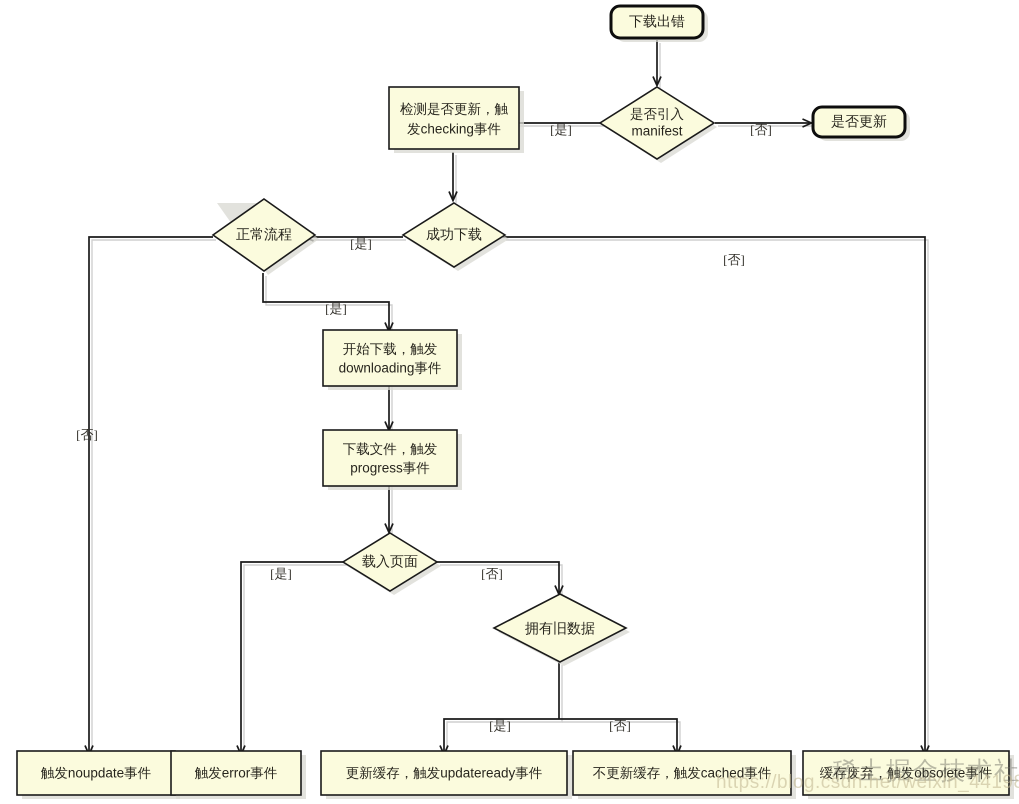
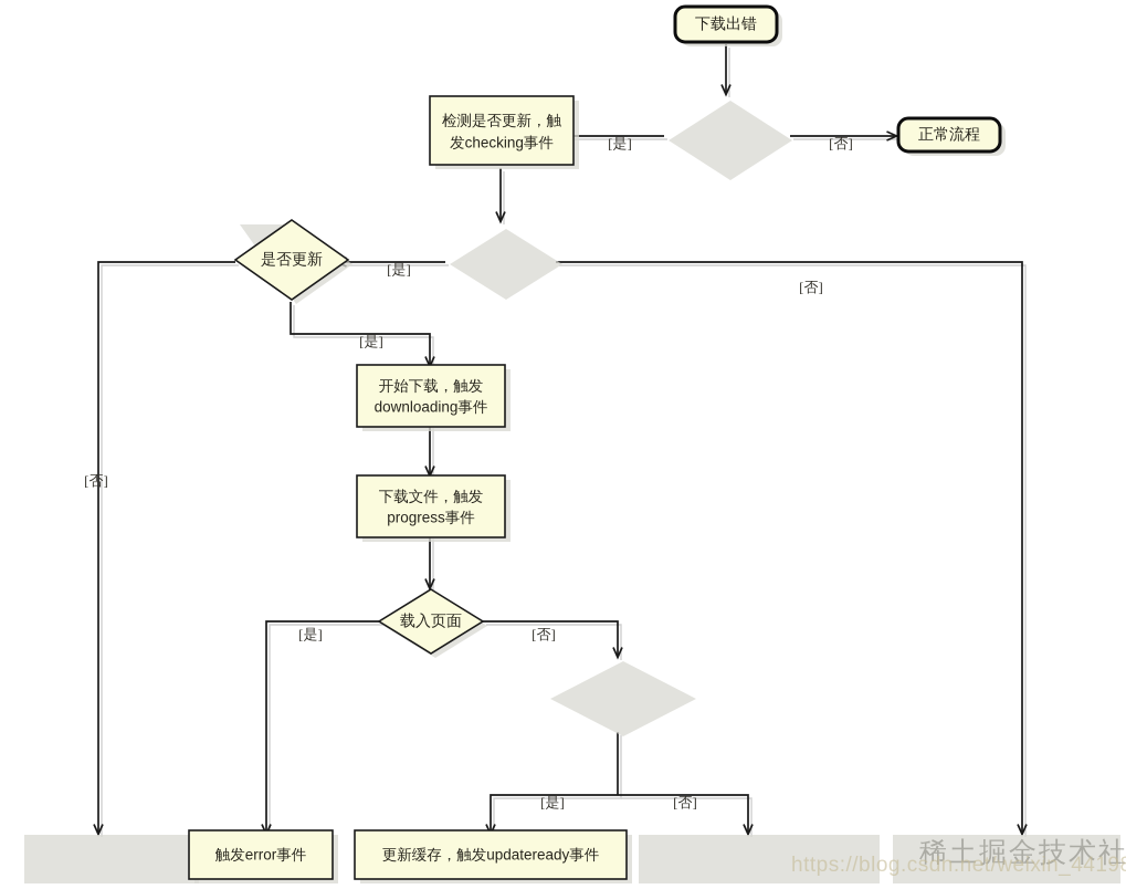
  下载出错
- 是否引入
- manifest
- 是否更新
+ 正常流程
  检测是否更新，触
  发checking事件
- 成功下载
- 正常流程
+ 是否更新
  开始下载，触发
  downloading事件
  下载文件，触发
  progress事件
  载入页面
- 拥有旧数据
- 触发noupdate事件
  触发error事件
  更新缓存，触发updateready事件
- 不更新缓存，触发cached事件
- 缓存废弃，触发obsolete事件
  [是]
  [否]
  [是]
  [否]
  [是]
  [否]
  [是]
  [否]
  [是]
  [否]
  稀土掘金技术社
  https://blog.csdn.net/weixin_4419
